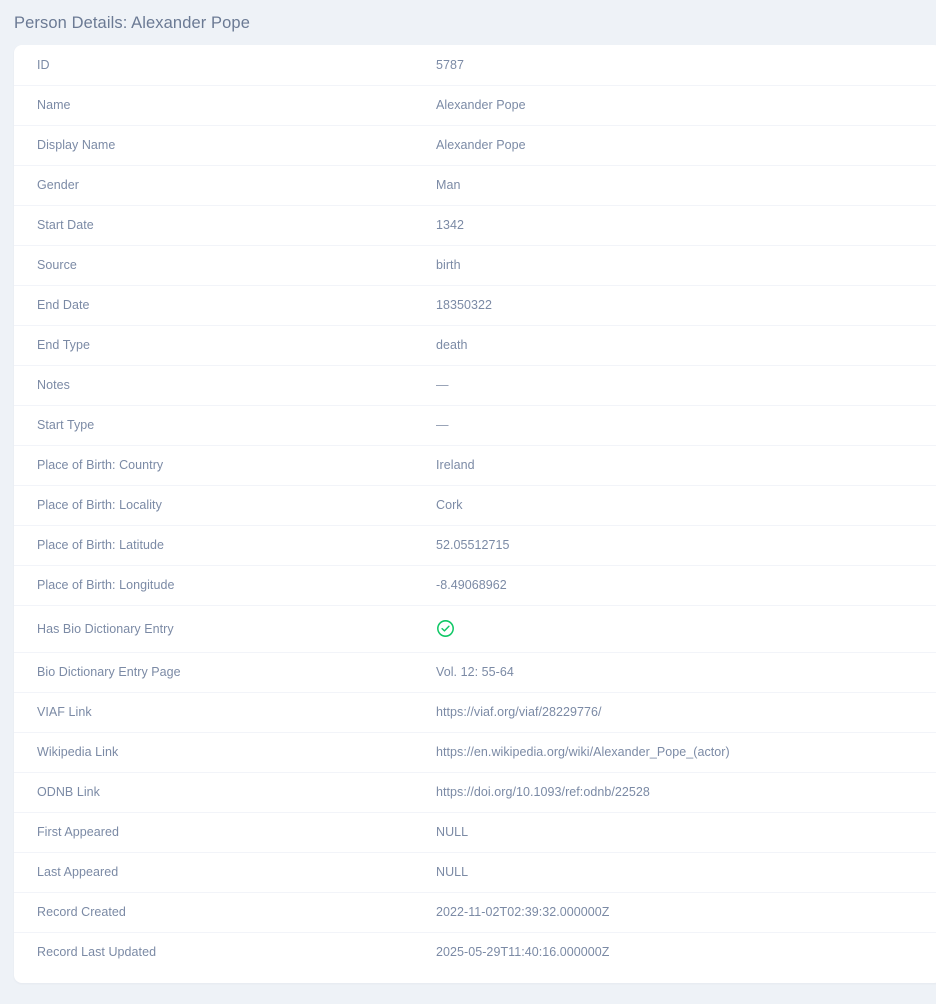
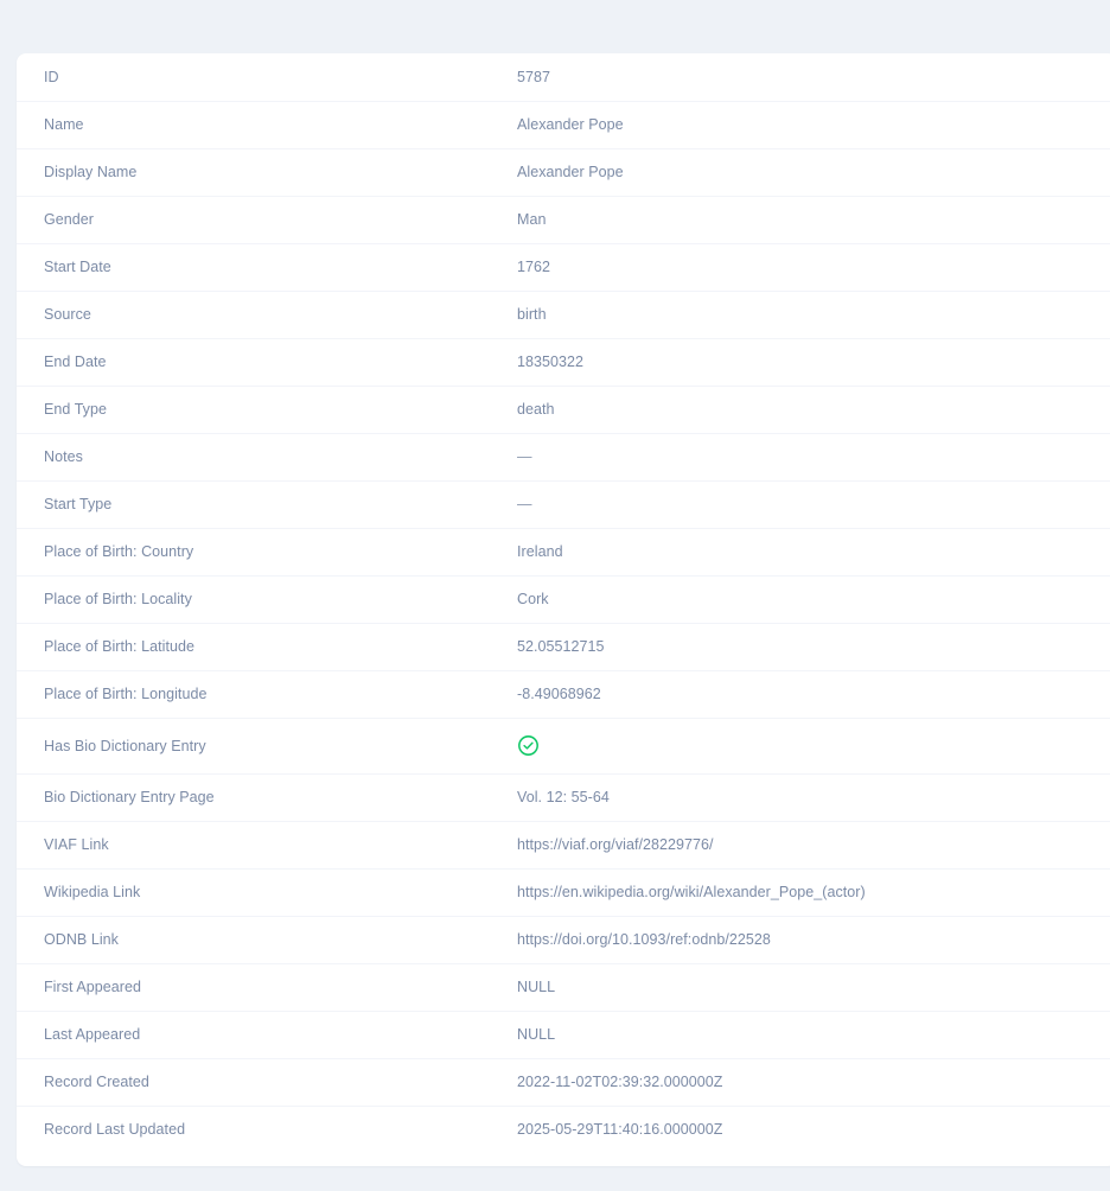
- Person Details: Alexander Pope
  ID	5787
  Name	Alexander Pope
  Display Name	Alexander Pope
  Gender	Man
- Start Date	1342
+ Start Date	1762
  Source	birth
  End Date	18350322
  End Type	death
  Notes	—
  Start Type	—
  Place of Birth: Country	Ireland
  Place of Birth: Locality	Cork
  Place of Birth: Latitude	52.05512715
  Place of Birth: Longitude	-8.49068962
  Has Bio Dictionary Entry
  Bio Dictionary Entry Page	Vol. 12: 55-64
  VIAF Link	https://viaf.org/viaf/28229776/
  Wikipedia Link	https://en.wikipedia.org/wiki/Alexander_Pope_(actor)
  ODNB Link	https://doi.org/10.1093/ref:odnb/22528
  First Appeared	NULL
  Last Appeared	NULL
  Record Created	2022-11-02T02:39:32.000000Z
  Record Last Updated	2025-05-29T11:40:16.000000Z
